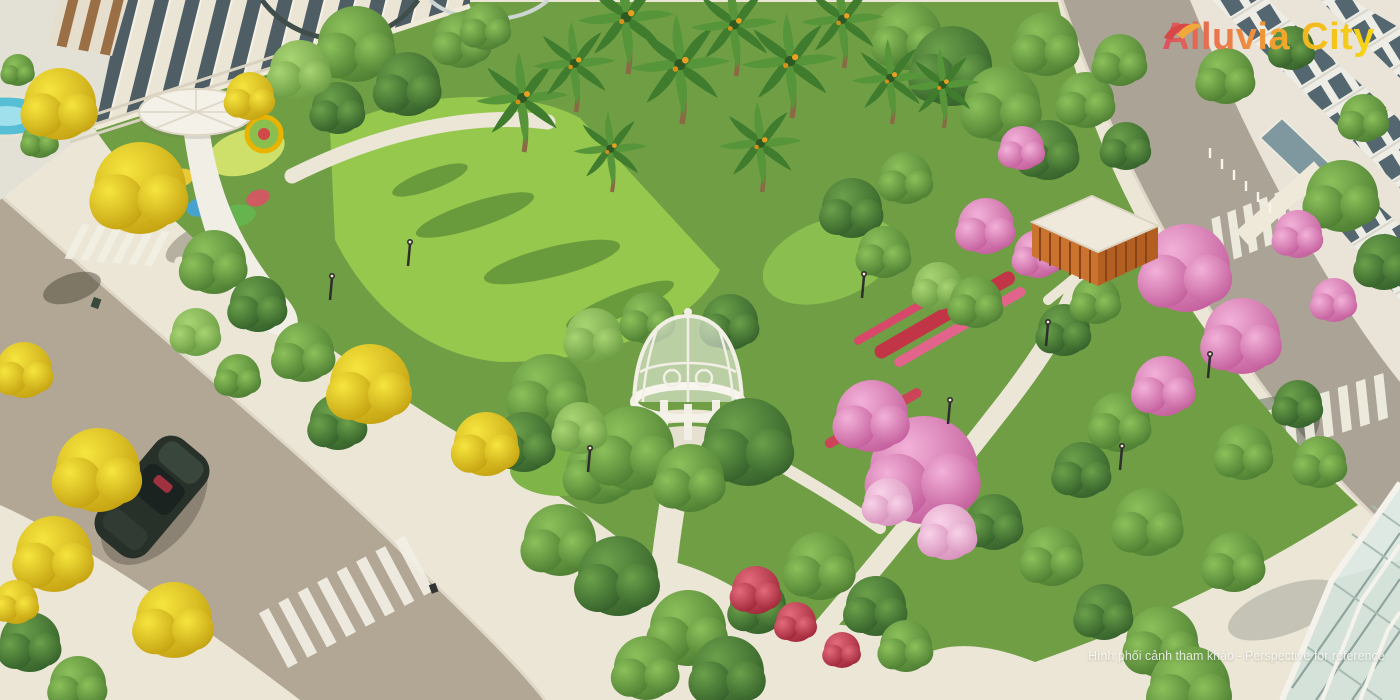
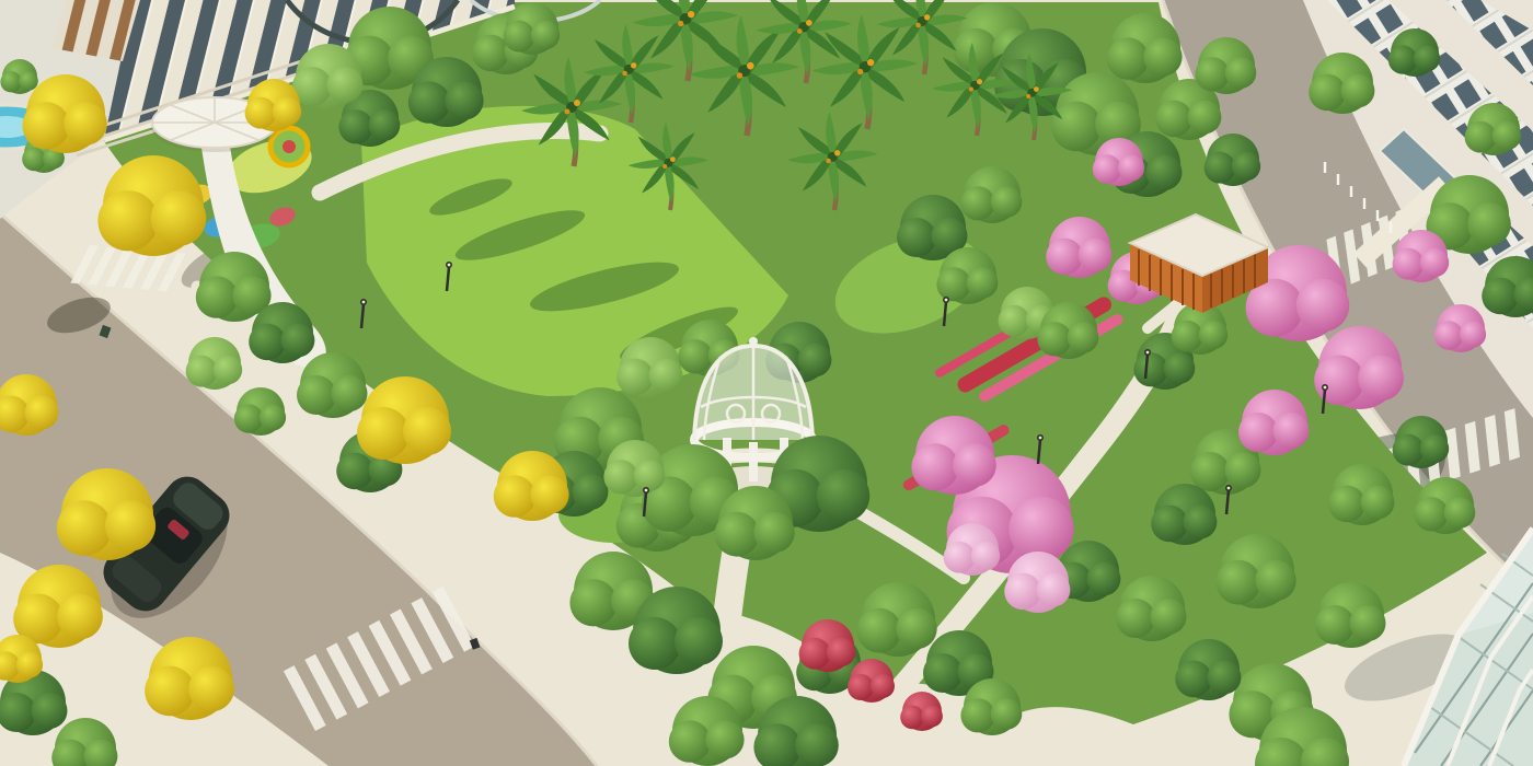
- Alluvia City
- Hình phối cảnh tham khảo - Perspective for reference
